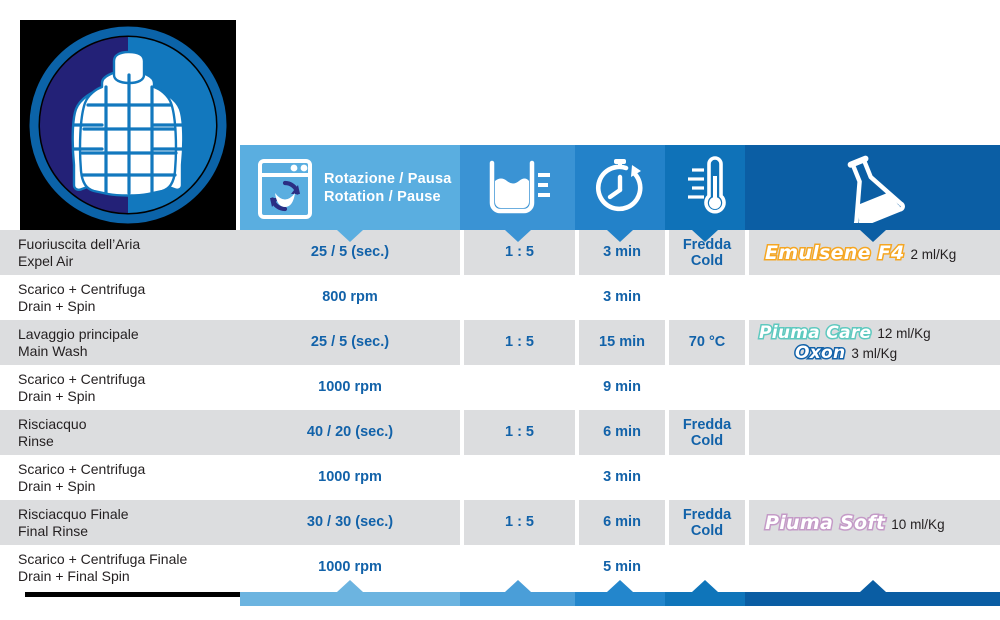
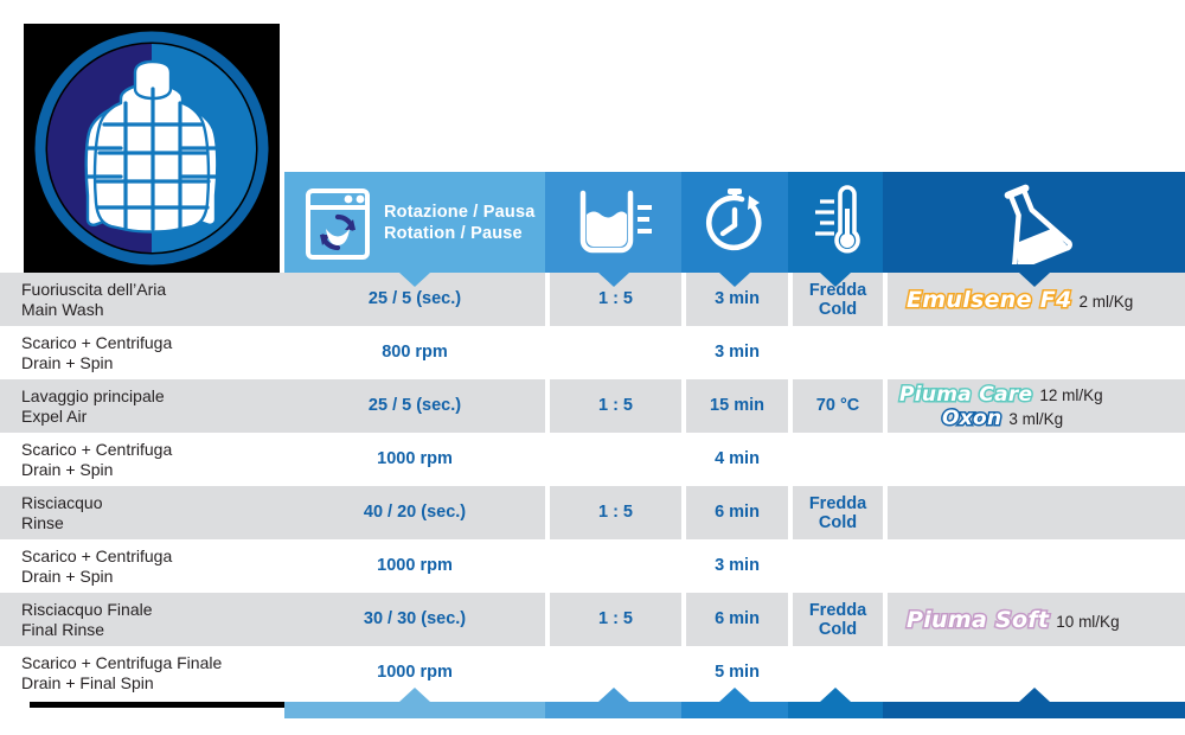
  Rotazione / Pausa
  Rotation / Pause
  Fuoriuscita dell’Aria
- Expel Air
+ Main Wash
  25 / 5 (sec.)
  1 : 5
  3 min
  Fredda
  Cold
  Emulsene F4
  2 ml/Kg
  Scarico + Centrifuga
  Drain + Spin
  800 rpm
  3 min
  Lavaggio principale
- Main Wash
+ Expel Air
  25 / 5 (sec.)
  1 : 5
  15 min
  70 °C
  Piuma Care
  12 ml/Kg
  Oxon
  3 ml/Kg
  Scarico + Centrifuga
  Drain + Spin
  1000 rpm
- 9 min
+ 4 min
  Risciacquo
  Rinse
  40 / 20 (sec.)
  1 : 5
  6 min
  Fredda
  Cold
  Scarico + Centrifuga
  Drain + Spin
  1000 rpm
  3 min
  Risciacquo Finale
  Final Rinse
  30 / 30 (sec.)
  1 : 5
  6 min
  Fredda
  Cold
  Piuma Soft
  10 ml/Kg
  Scarico + Centrifuga Finale
  Drain + Final Spin
  1000 rpm
  5 min
